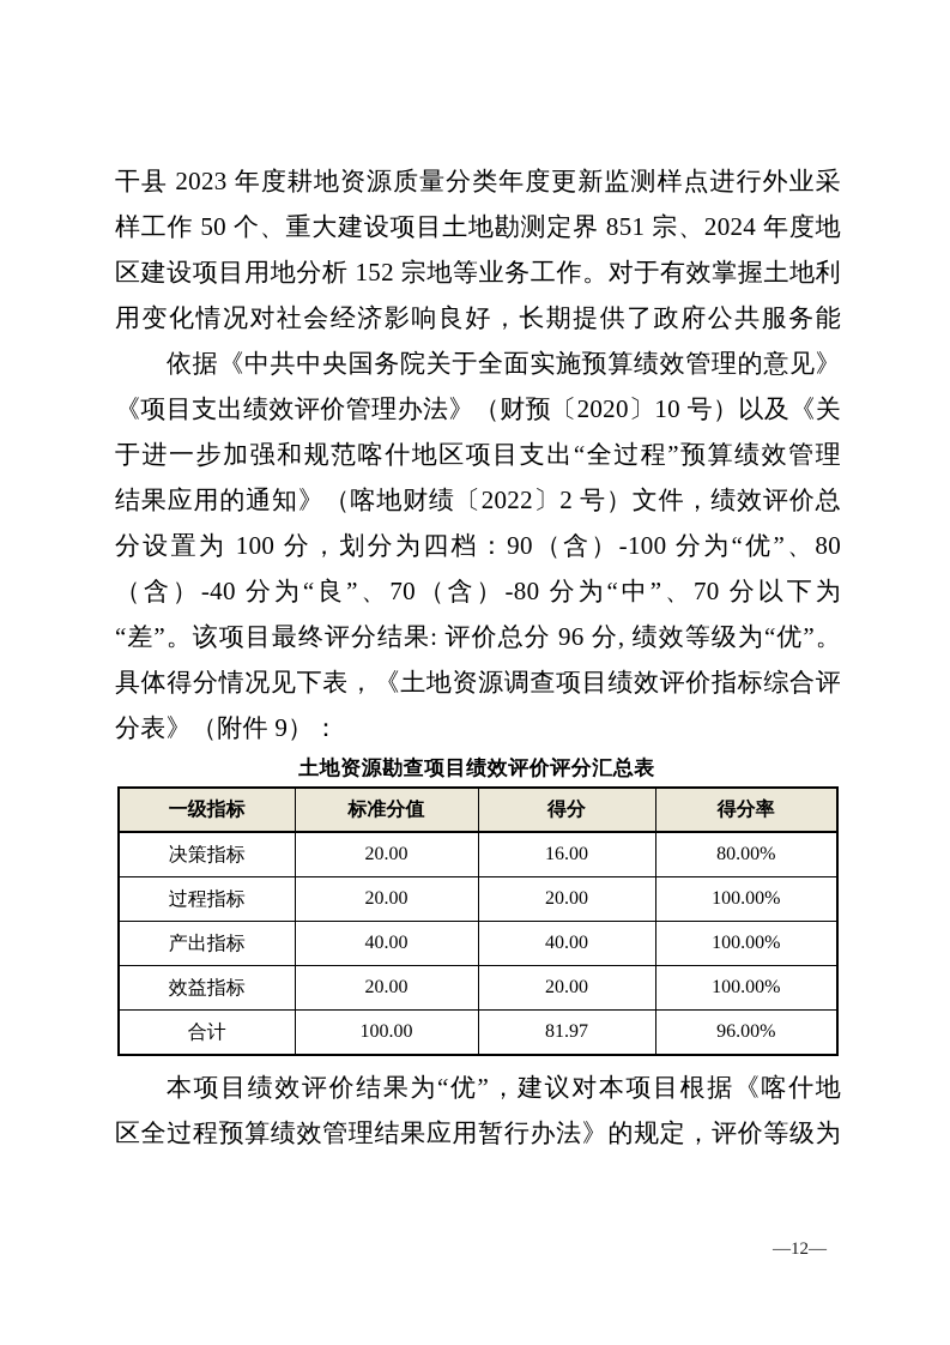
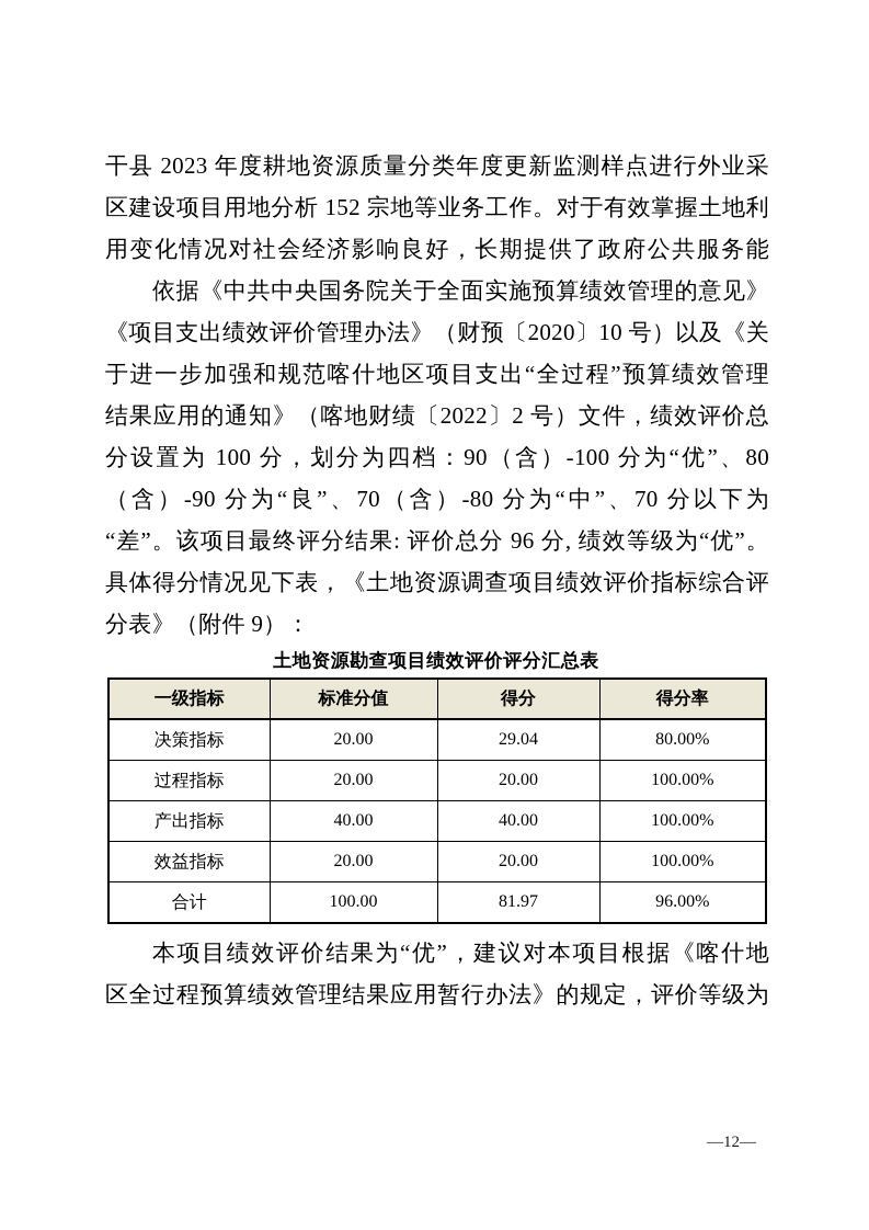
  干县 2023 年度耕地资源质量分类年度更新监测样点进行外业采
- 样工作 50 个、重大建设项目土地勘测定界 851 宗、2024 年度地
  区建设项目用地分析 152 宗地等业务工作。对于有效掌握土地利
  用变化情况对社会经济影响良好，长期提供了政府公共服务能
  依据《中共中央国务院关于全面实施预算绩效管理的意见》
  《项目支出绩效评价管理办法》（财预〔2020〕10 号）以及《关
  于进一步加强和规范喀什地区项目支出“全过程”预算绩效管理
  结果应用的通知》（喀地财绩〔2022〕2 号）文件，绩效评价总
  分设置为 100 分，划分为四档：90（含）-100 分为“优”、80
- （含）-40 分为“良”、70（含）-80 分为“中”、70 分以下为
+ （含）-90 分为“良”、70（含）-80 分为“中”、70 分以下为
  “差”。该项目最终评分结果: 评价总分 96 分, 绩效等级为“优”。
  具体得分情况见下表，《土地资源调查项目绩效评价指标综合评
  分表》（附件 9）：
  土地资源勘查项目绩效评价评分汇总表
  一级指标	标准分值	得分	得分率
- 决策指标	20.00	16.00	80.00%
+ 决策指标	20.00	29.04	80.00%
  过程指标	20.00	20.00	100.00%
  产出指标	40.00	40.00	100.00%
  效益指标	20.00	20.00	100.00%
  合计	100.00	81.97	96.00%
  本项目绩效评价结果为“优”，建议对本项目根据《喀什地
  区全过程预算绩效管理结果应用暂行办法》的规定，评价等级为
  —12—
